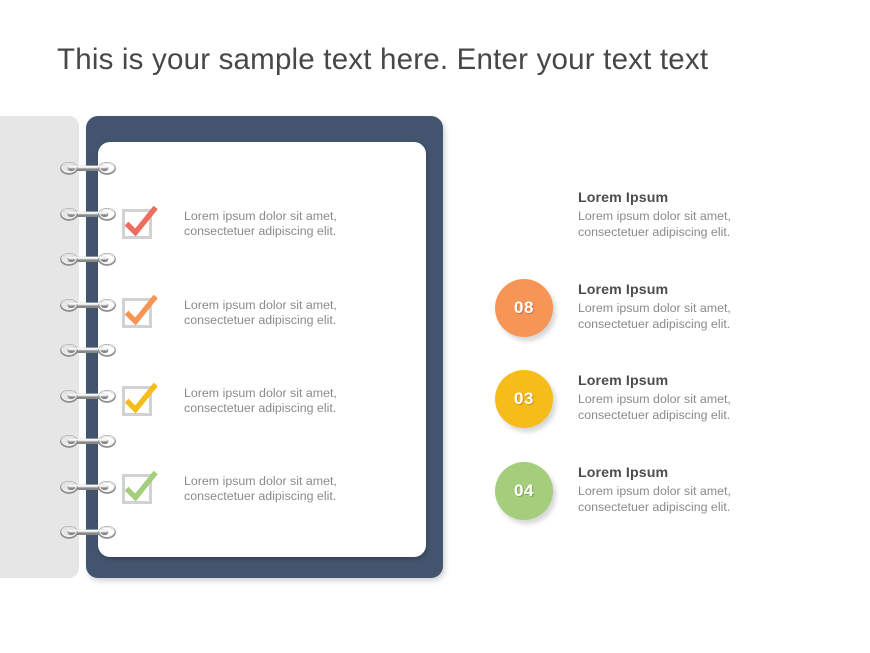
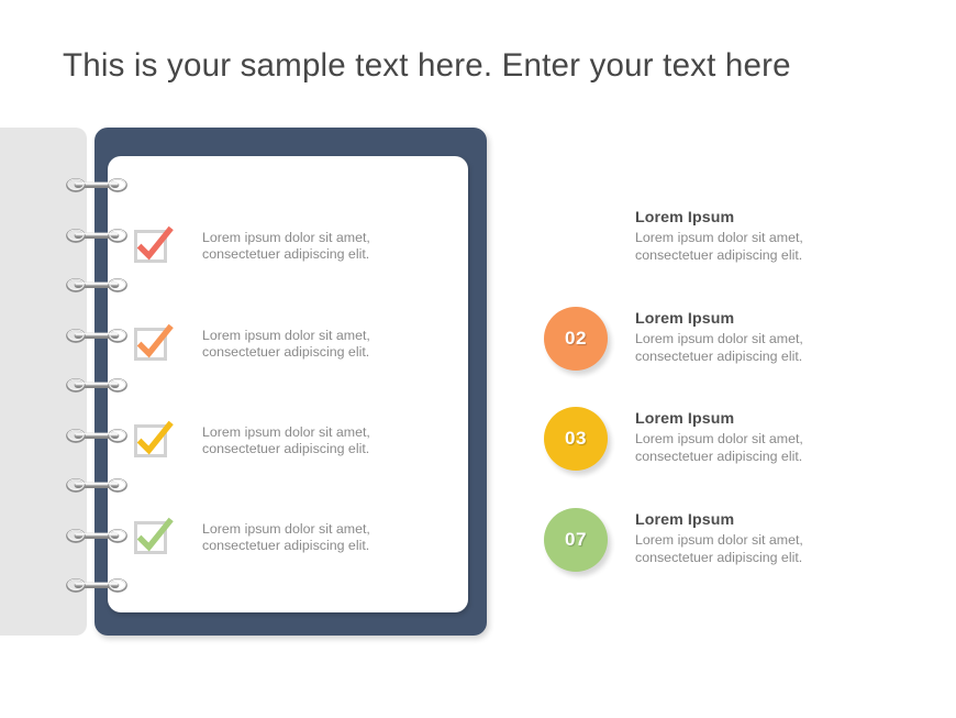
- This is your sample text here. Enter your text text
+ This is your sample text here. Enter your text here
  Lorem ipsum dolor sit amet,
  consectetuer adipiscing elit.
  Lorem ipsum dolor sit amet,
  consectetuer adipiscing elit.
  Lorem ipsum dolor sit amet,
  consectetuer adipiscing elit.
  Lorem ipsum dolor sit amet,
  consectetuer adipiscing elit.
  Lorem Ipsum
  Lorem ipsum dolor sit amet,
  consectetuer adipiscing elit.
- 08
+ 02
  Lorem Ipsum
  Lorem ipsum dolor sit amet,
  consectetuer adipiscing elit.
  03
  Lorem Ipsum
  Lorem ipsum dolor sit amet,
  consectetuer adipiscing elit.
- 04
+ 07
  Lorem Ipsum
  Lorem ipsum dolor sit amet,
  consectetuer adipiscing elit.
